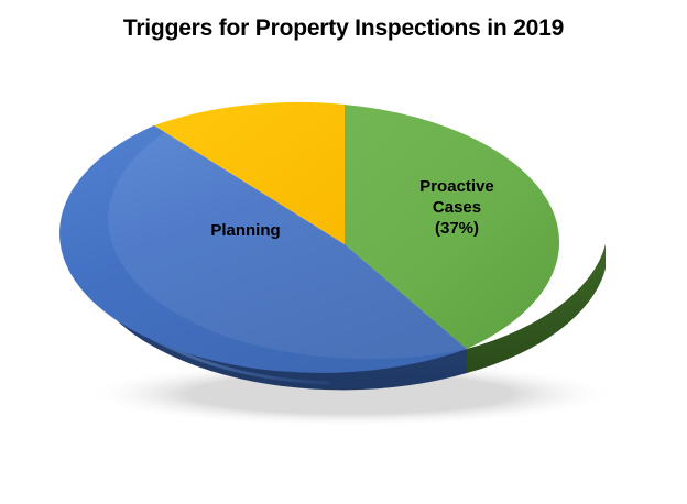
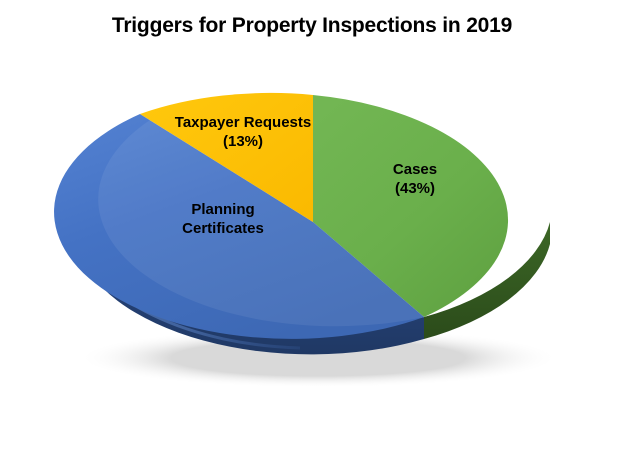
  Triggers for Property Inspections in 2019
- Proactive
  Cases
- (37%)
+ (43%)
  Planning
+ Certificates
+ Taxpayer Requests
+ (13%)
